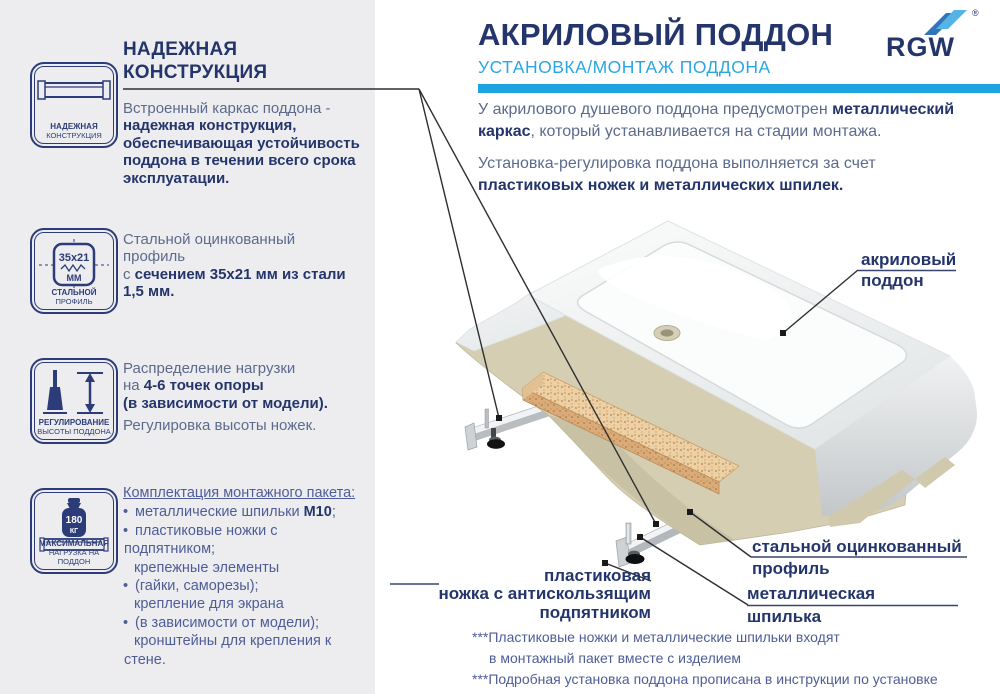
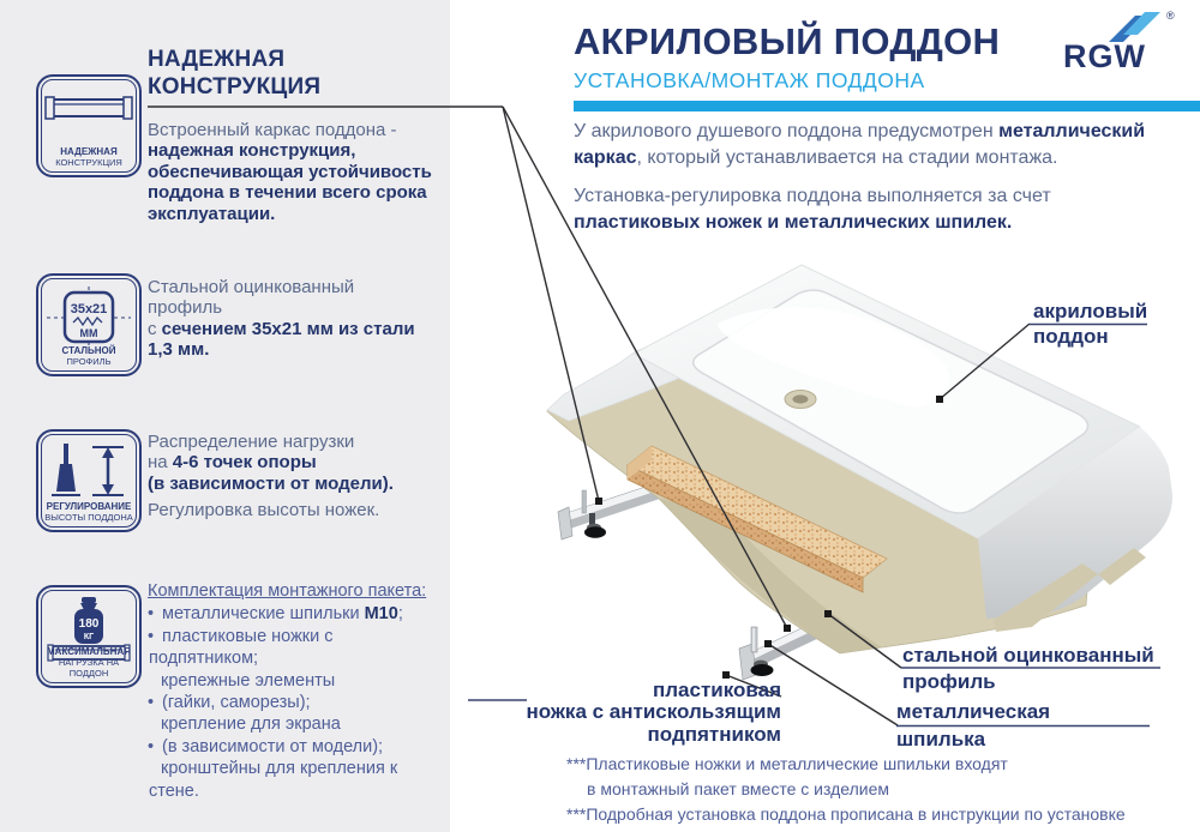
  НАДЕЖНАЯ
  КОНСТРУКЦИЯ
  35х21
  ММ
  СТАЛЬНОЙ
  ПРОФИЛЬ
  РЕГУЛИРОВАНИЕ
  ВЫСОТЫ ПОДДОНА
  180
  МАКСИМАЛЬНАЯ
  НАГРУЗКА НА ПОДДОН
  НАДЕЖНАЯ
  КОНСТРУКЦИЯ
  Встроенный каркас поддона -
  надежная конструкция,
  обеспечивающая устойчивость
  поддона в течении всего срока
  эксплуатации.
  Стальной оцинкованный
  профиль
  с сечением 35х21 мм из стали
- 1,5 мм.
+ 1,3 мм.
  Распределение нагрузки
  на 4-6 точек опоры
  (в зависимости от модели).
  Регулировка высоты ножек.
  Комплектация монтажного пакета:
  •
  металлические шпильки М10;
  •
  пластиковые ножки с
  подпятником;
  крепежные элементы
  •
  (гайки, саморезы);
  крепление для экрана
  •
  (в зависимости от модели);
  кронштейны для крепления к
  стене.
  АКРИЛОВЫЙ ПОДДОН
  УСТАНОВКА/МОНТАЖ ПОДДОНА
  RGW
  ®
  У акрилового душевого поддона предусмотрен металлический
  каркас, который устанавливается на стадии монтажа.
  Установка-регулировка поддона выполняется за счет
  пластиковых ножек и металлических шпилек.
  акриловый
  поддон
  стальной оцинкованный
  профиль
  металлическая
  шпилька
  пластиковая
  ножка с антискользящим
  подпятником
  ***Пластиковые ножки и металлические шпильки входят
  в монтажный пакет вместе с изделием
  ***Подробная установка поддона прописана в инструкции по установке
